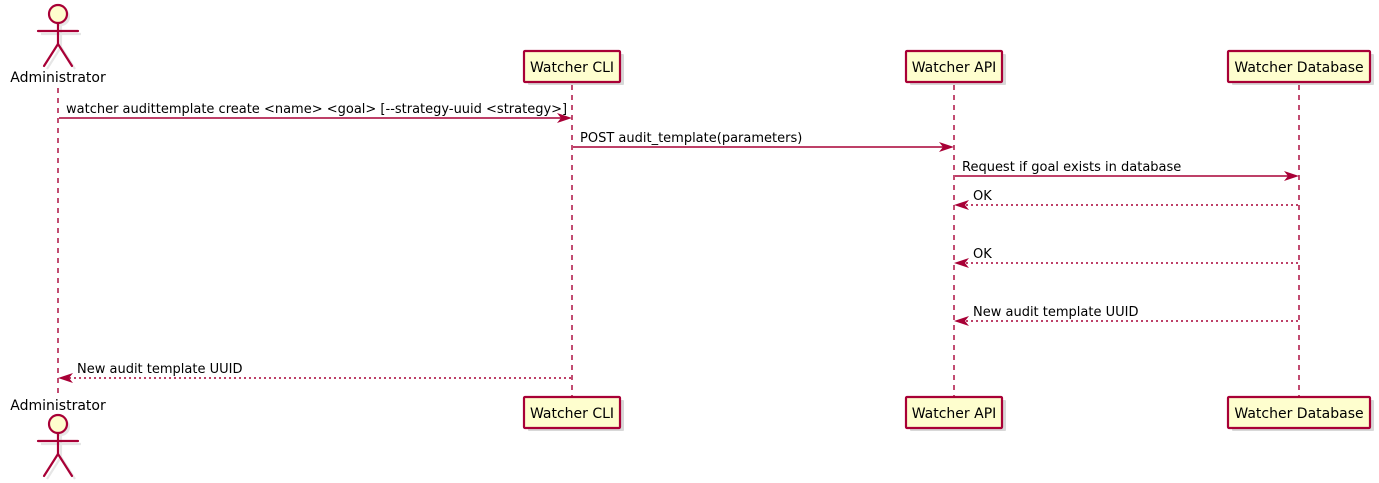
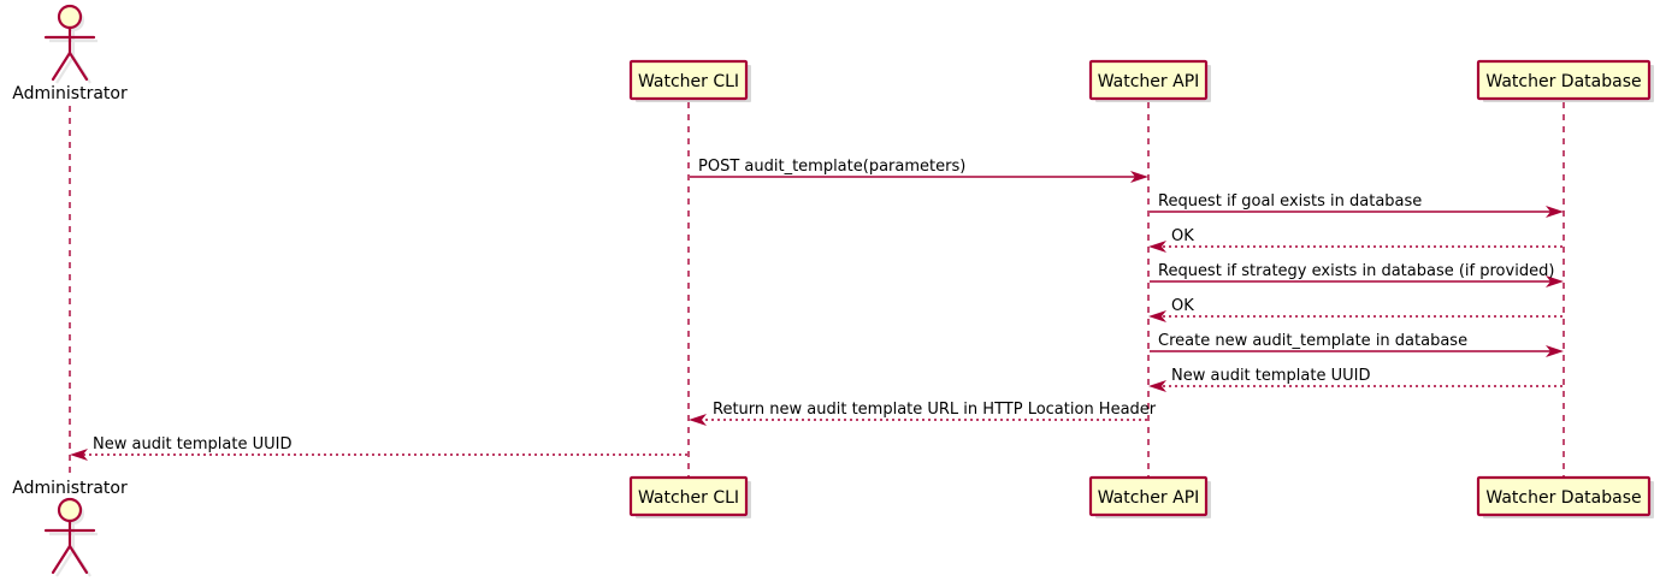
  Administrator
  Administrator
  Watcher CLI
  Watcher API
  Watcher Database
  Watcher CLI
  Watcher API
  Watcher Database
- watcher audittemplate create <name> <goal> [--strategy-uuid <strategy>]
  POST audit_template(parameters)
  Request if goal exists in database
  OK
+ Request if strategy exists in database (if provided)
  OK
+ Create new audit_template in database
  New audit template UUID
+ Return new audit template URL in HTTP Location Header
  New audit template UUID
